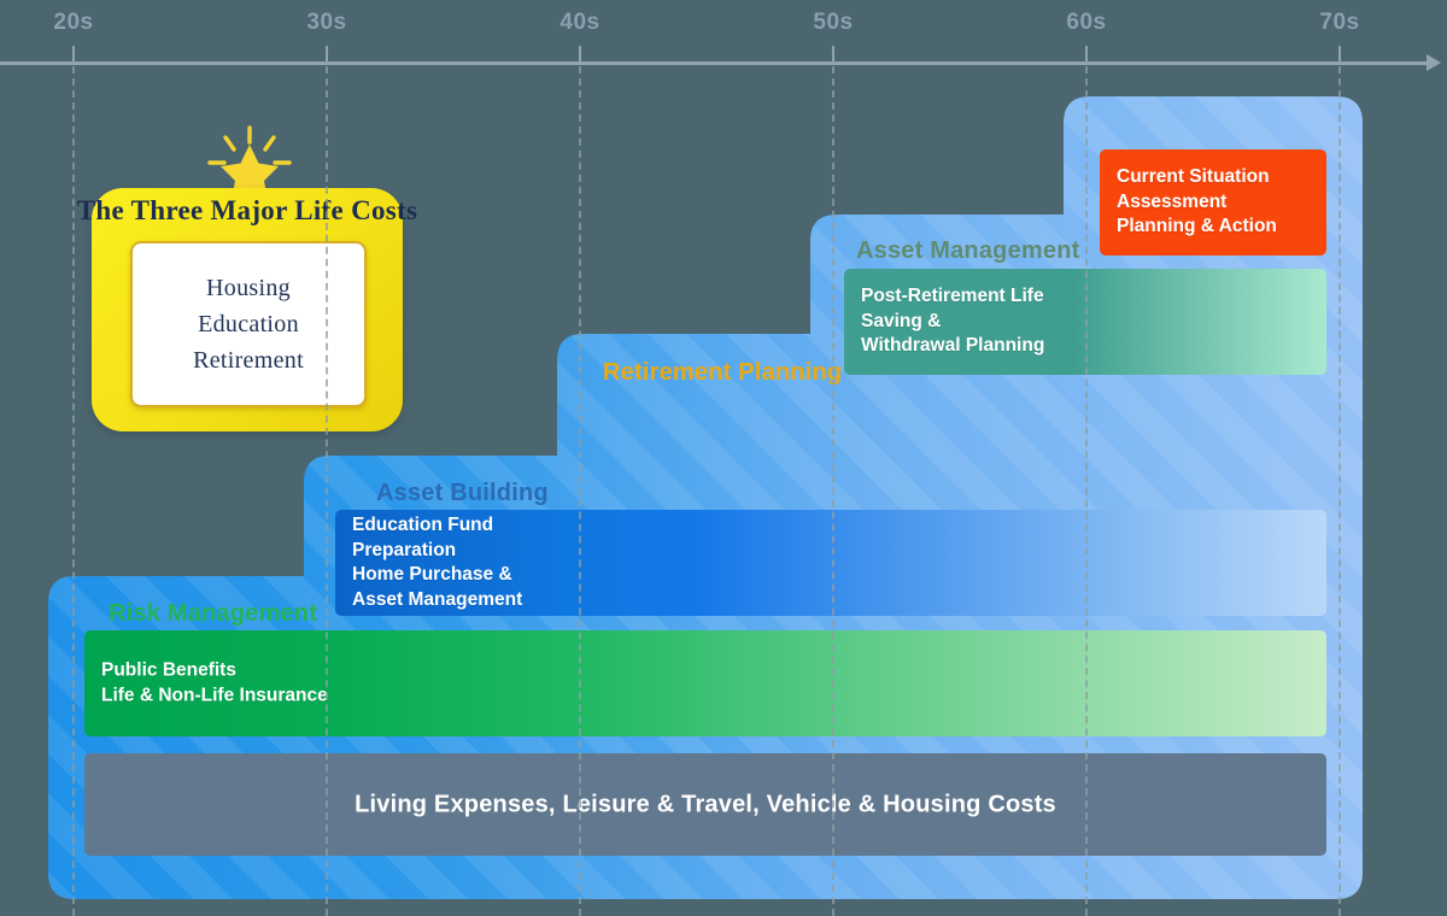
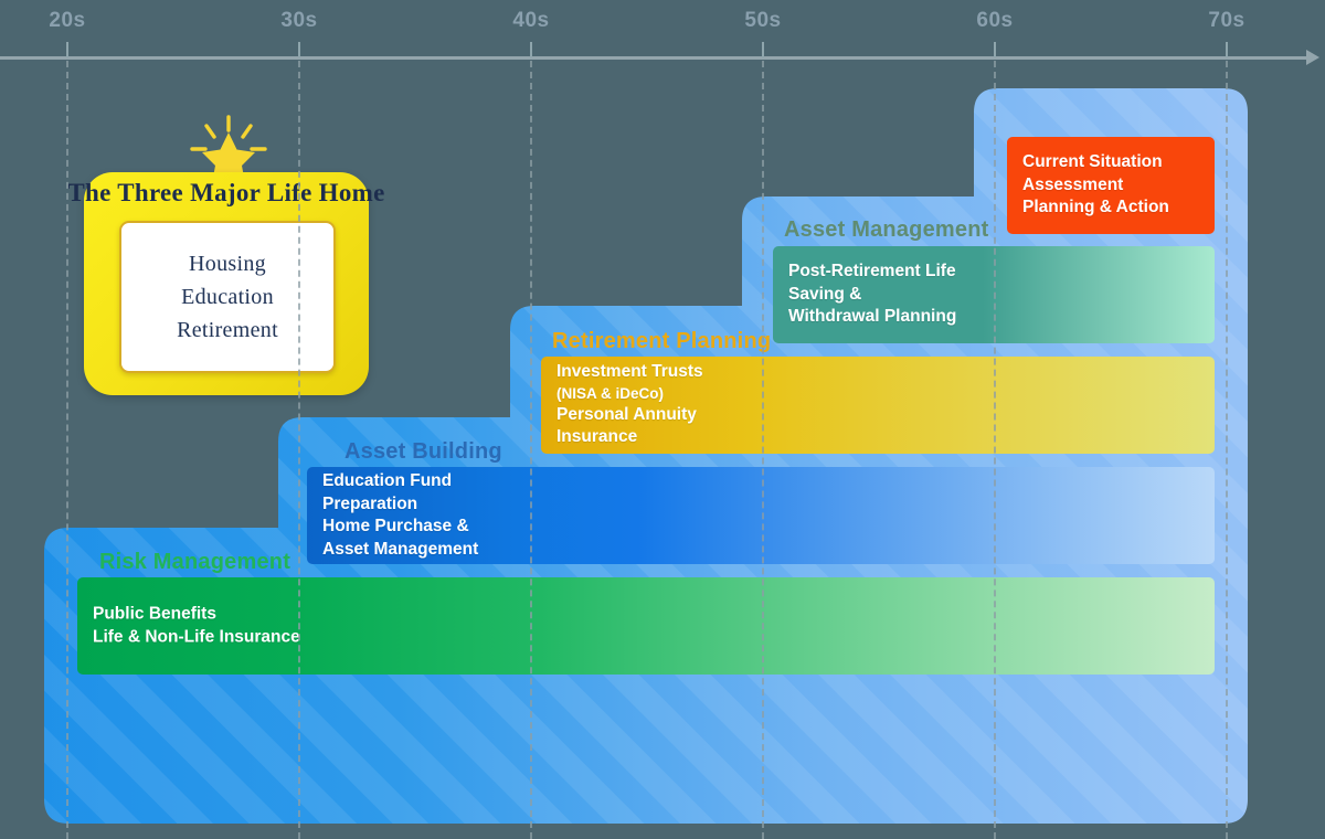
  20s
  30s
  40s
  50s
  60s
  70s
- The Three Major Life Costs
+ The Three Major Life Home
  Housing
  Education
  Retirement
  Asset Management
  Retirement Planning
  Asset Building
  Risk Management
  Current Situation
  Assessment
  Planning & Action
  Post-Retirement Life
  Saving &
  Withdrawal Planning
+ Investment Trusts
+ (NISA & iDeCo)
+ Personal Annuity
+ Insurance
  Education Fund
  Preparation
  Home Purchase &
  Asset Management
  Public Benefits
  Life & Non-Life Insurance
- Living Expenses, Leisure & Travel, Vehicle & Housing Costs
